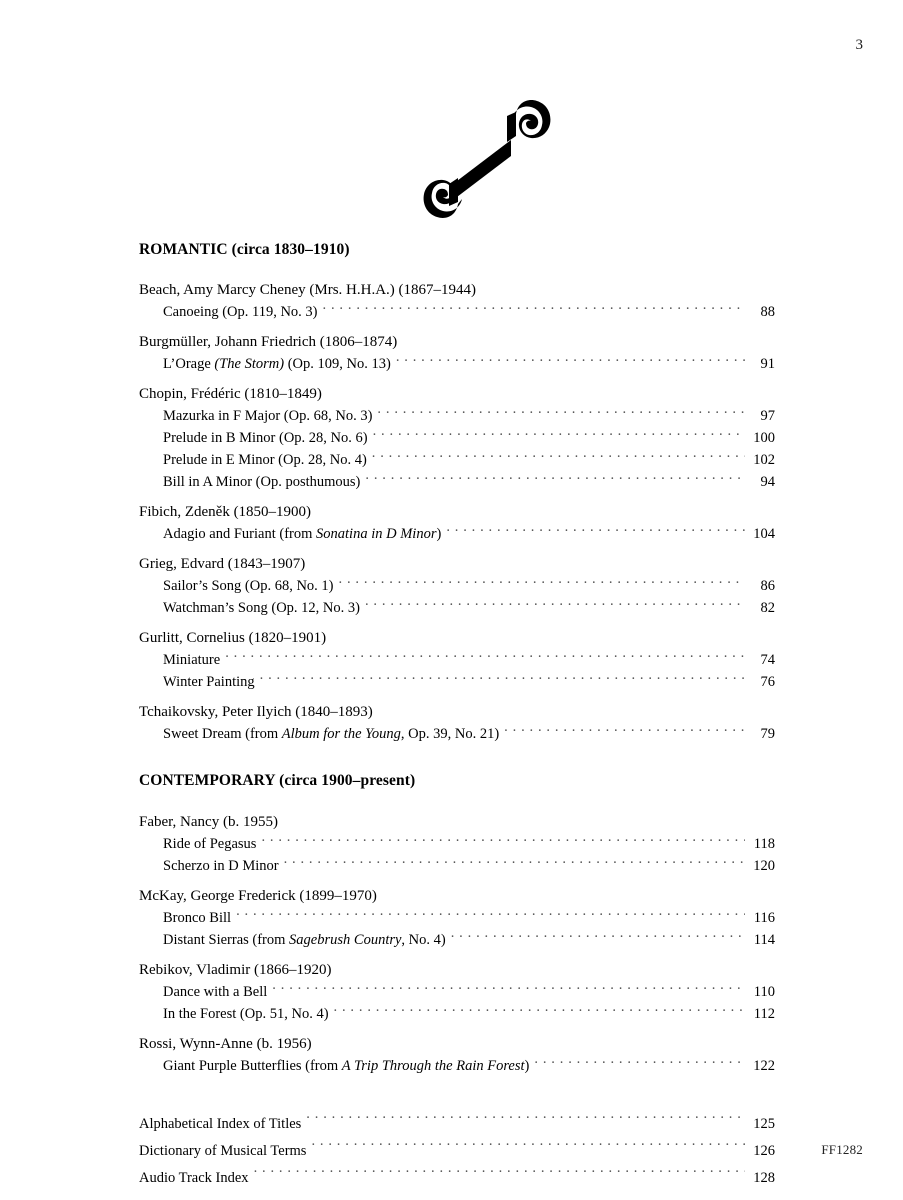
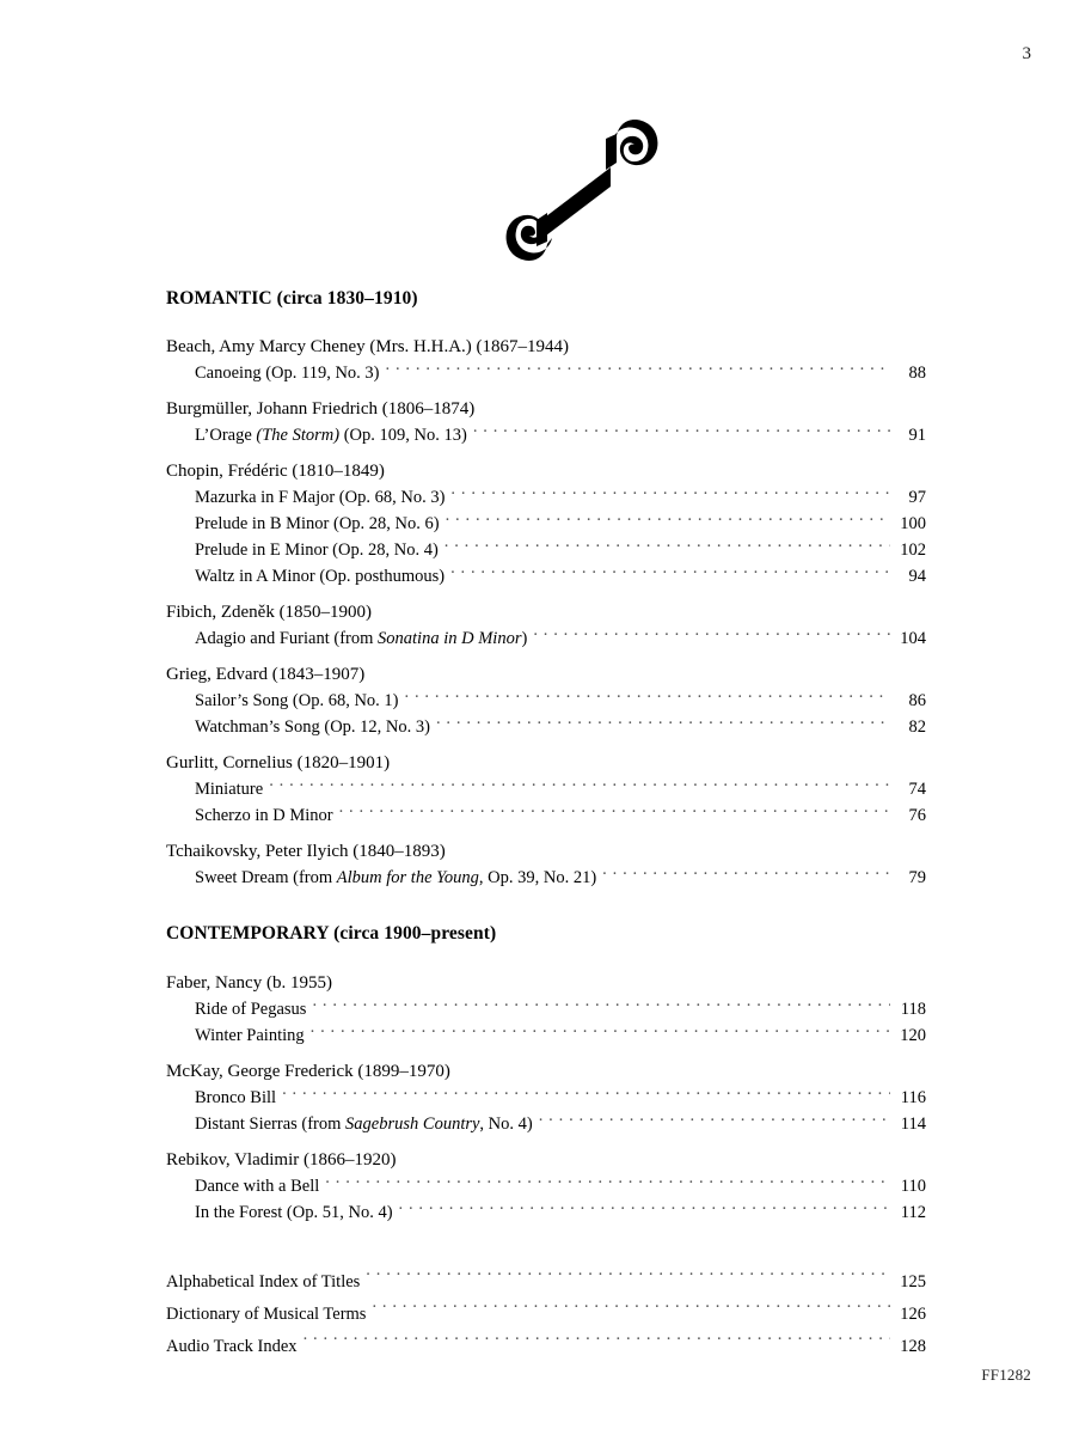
  3
  ROMANTIC (circa 1830–1910)
  Beach, Amy Marcy Cheney (Mrs. H.H.A.) (1867–1944)
  Canoeing (Op. 119, No. 3)
  88
  Burgmüller, Johann Friedrich (1806–1874)
  L’Orage (The Storm) (Op. 109, No. 13)
  91
  Chopin, Frédéric (1810–1849)
  Mazurka in F Major (Op. 68, No. 3)
  97
  Prelude in B Minor (Op. 28, No. 6)
  100
  Prelude in E Minor (Op. 28, No. 4)
  102
- Bill in A Minor (Op. posthumous)
+ Waltz in A Minor (Op. posthumous)
  94
  Fibich, Zdeněk (1850–1900)
  Adagio and Furiant (from Sonatina in D Minor)
  104
  Grieg, Edvard (1843–1907)
  Sailor’s Song (Op. 68, No. 1)
  86
  Watchman’s Song (Op. 12, No. 3)
  82
  Gurlitt, Cornelius (1820–1901)
  Miniature
  74
- Winter Painting
+ Scherzo in D Minor
  76
  Tchaikovsky, Peter Ilyich (1840–1893)
  Sweet Dream (from Album for the Young, Op. 39, No. 21)
  79
  CONTEMPORARY (circa 1900–present)
  Faber, Nancy (b. 1955)
  Ride of Pegasus
  118
- Scherzo in D Minor
+ Winter Painting
  120
  McKay, George Frederick (1899–1970)
  Bronco Bill
  116
  Distant Sierras (from Sagebrush Country, No. 4)
  114
  Rebikov, Vladimir (1866–1920)
  Dance with a Bell
  110
  In the Forest (Op. 51, No. 4)
  112
- Rossi, Wynn-Anne (b. 1956)
- Giant Purple Butterflies (from A Trip Through the Rain Forest)
- 122
  Alphabetical Index of Titles
  125
  Dictionary of Musical Terms
  126
  Audio Track Index
  128
  FF1282
